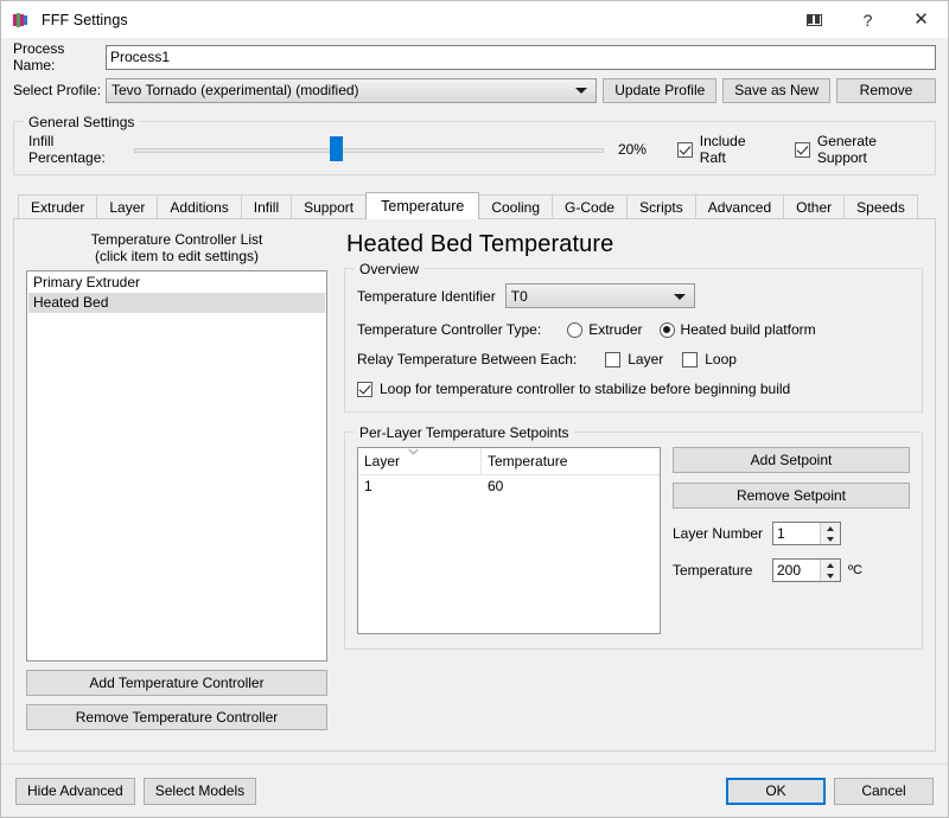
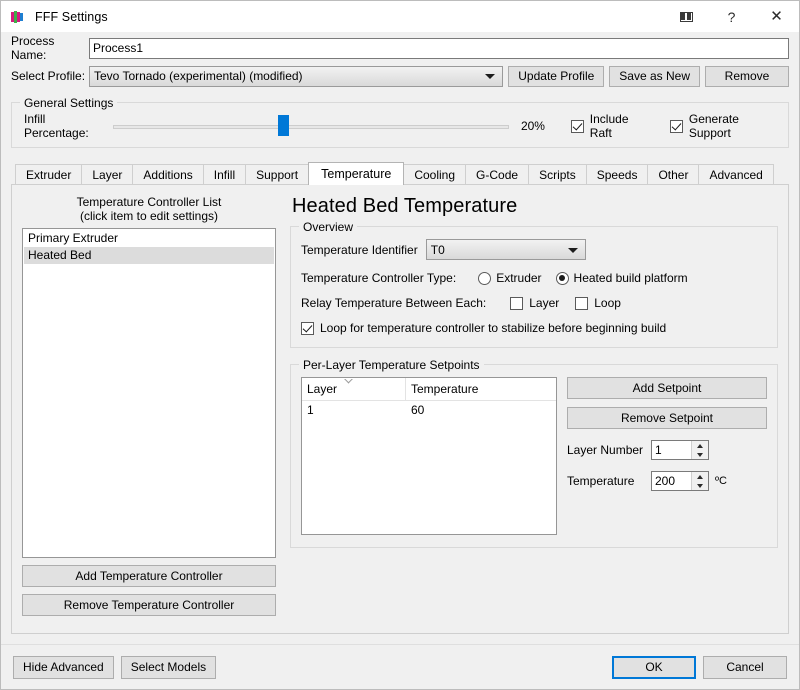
  FFF Settings
  ?
  ✕
  Process Name:
  Process1
  Select Profile:
  Tevo Tornado (experimental) (modified)
  Update Profile
  Save as New
  Remove
  General Settings
  Infill Percentage:
  20%
  Include Raft
  Generate Support
  Extruder
  Layer
  Additions
  Infill
  Support
  Temperature
  Cooling
  G-Code
  Scripts
- Advanced
+ Speeds
  Other
- Speeds
+ Advanced
  Temperature Controller List
  (click item to edit settings)
  Primary Extruder
  Heated Bed
  Add Temperature Controller
  Remove Temperature Controller
  Heated Bed Temperature
  Overview
  Temperature Identifier
  T0
  Temperature Controller Type:
  Extruder
  Heated build platform
  Relay Temperature Between Each:
  Layer
  Loop
  Loop for temperature controller to stabilize before beginning build
  Per-Layer Temperature Setpoints
  Layer
  Temperature
  1
  60
  Add Setpoint
  Remove Setpoint
  Layer Number
  1
  Temperature
  200
  ºC
  Hide Advanced
  Select Models
  OK
  Cancel
